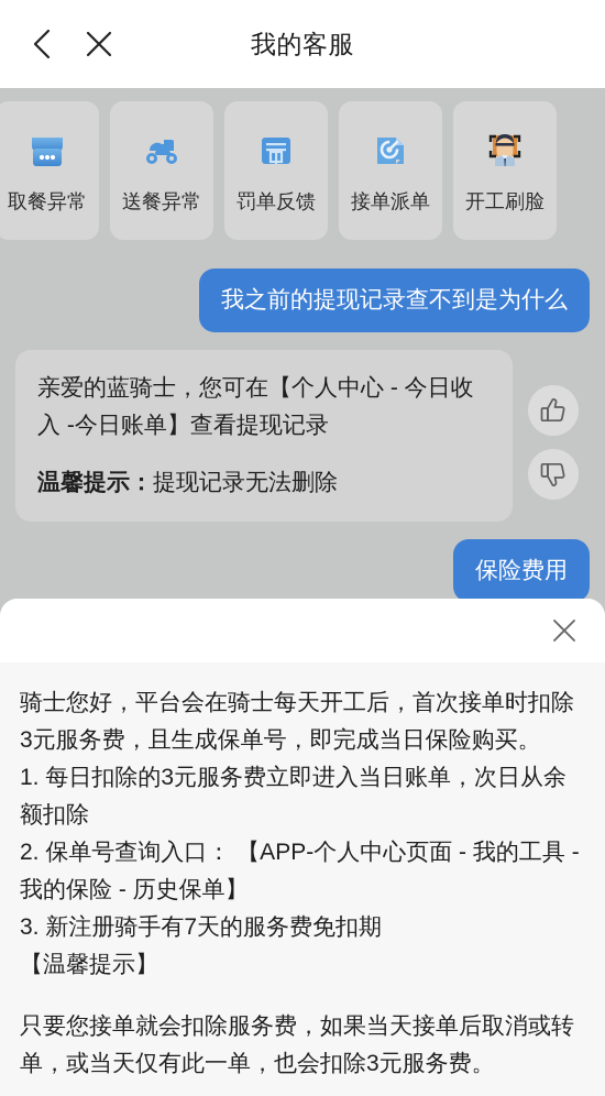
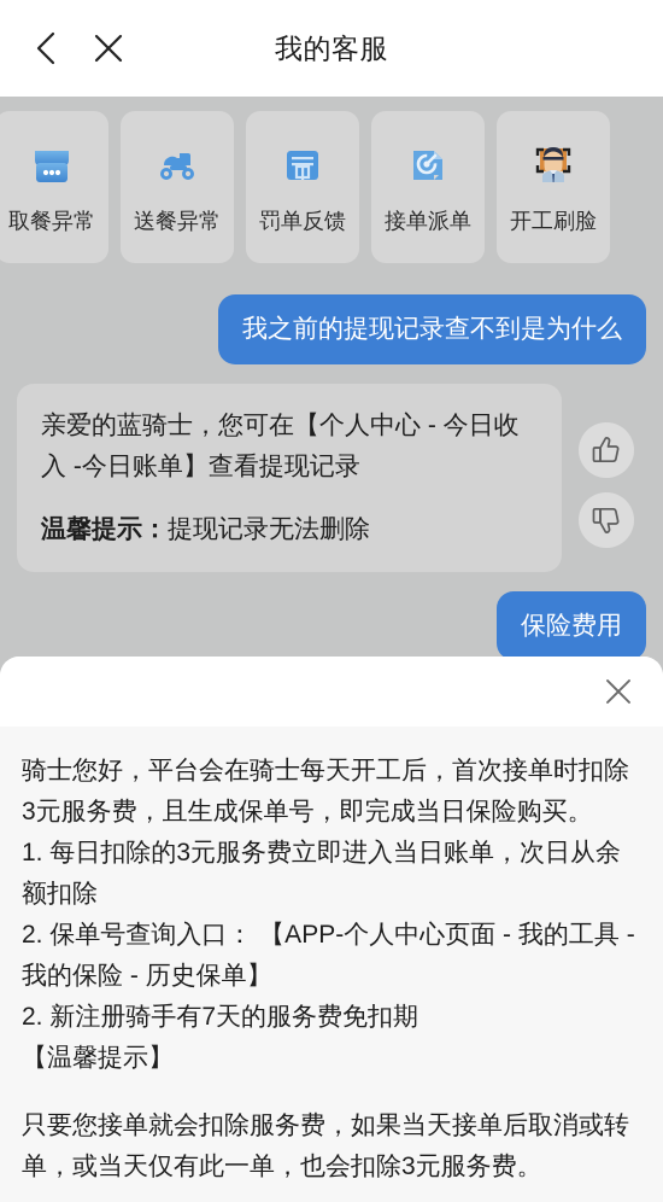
  我的客服
  取餐异常
  送餐异常
  罚单反馈
  接单派单
  开工刷脸
  我之前的提现记录查不到是为什么
  亲爱的蓝骑士，您可在【个人中心 - 今日收入 -今日账单】查看提现记录
  温馨提示：提现记录无法删除
  保险费用
  骑士您好，平台会在骑士每天开工后，首次接单时扣除3元服务费，且生成保单号，即完成当日保险购买。
  1. 每日扣除的3元服务费立即进入当日账单，次日从余额扣除
  2. 保单号查询入口： 【APP-个人中心页面 - 我的工具 - 我的保险 - 历史保单】
- 3. 新注册骑手有7天的服务费免扣期
+ 2. 新注册骑手有7天的服务费免扣期
  【温馨提示】
  只要您接单就会扣除服务费，如果当天接单后取消或转单，或当天仅有此一单，也会扣除3元服务费。
